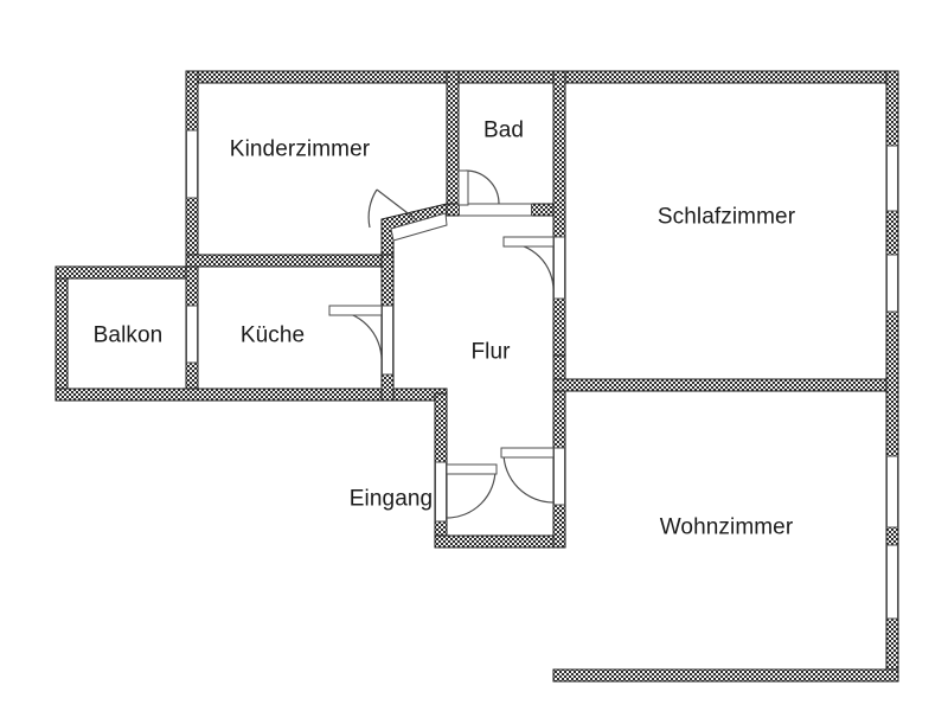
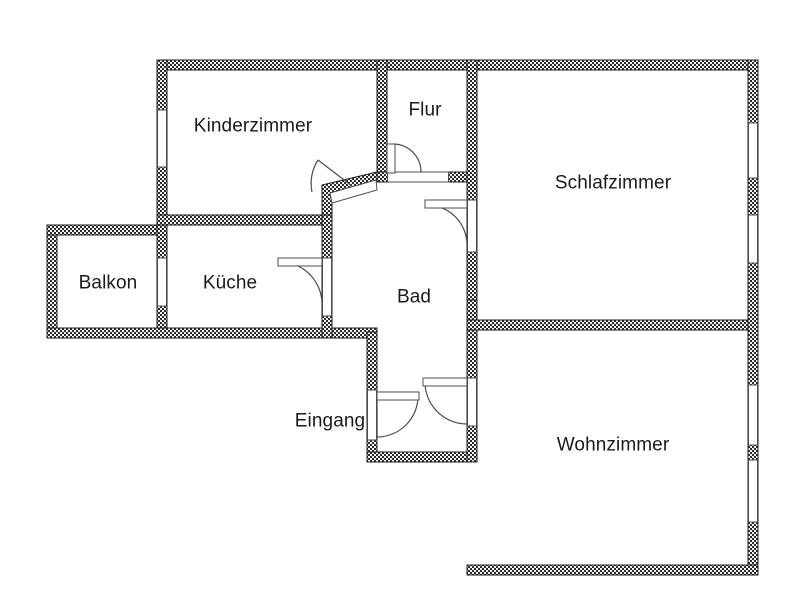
  Kinderzimmer
- Bad
+ Flur
  Schlafzimmer
  Balkon
  Küche
- Flur
+ Bad
  Eingang
  Wohnzimmer
